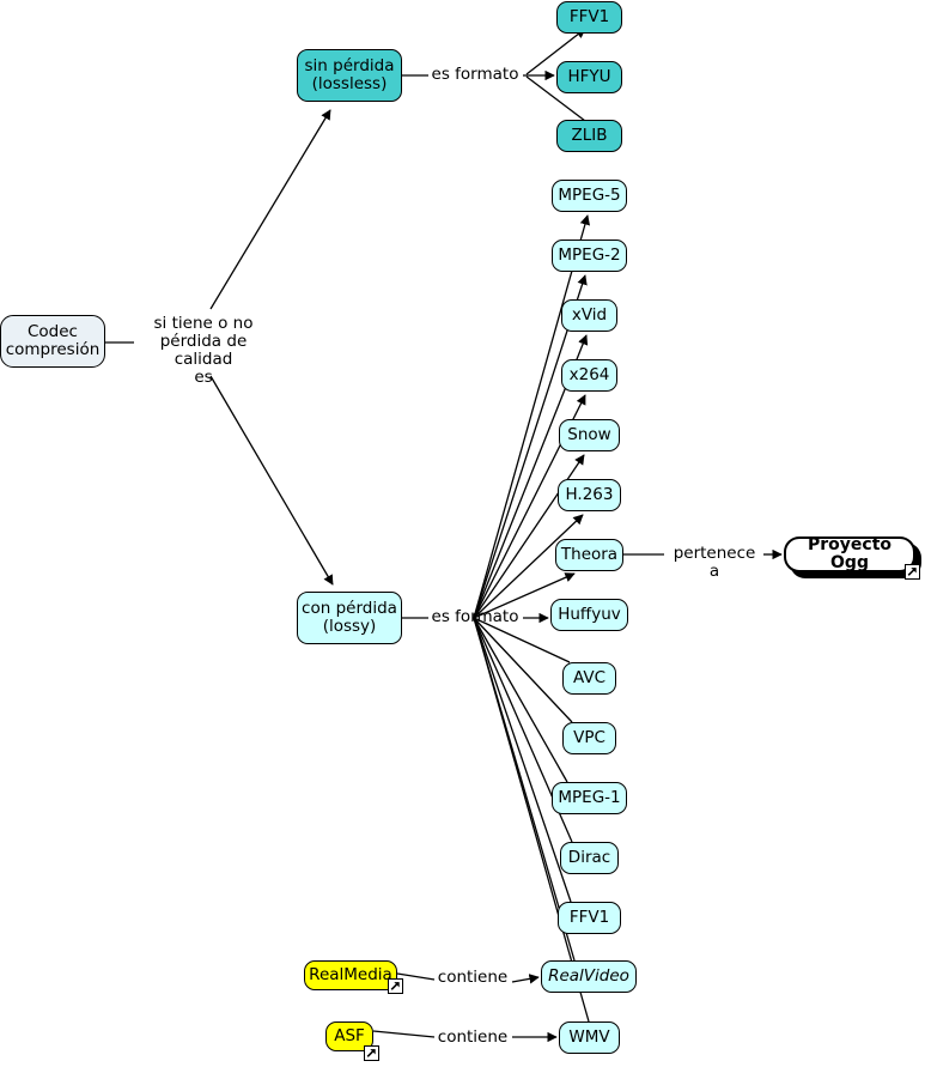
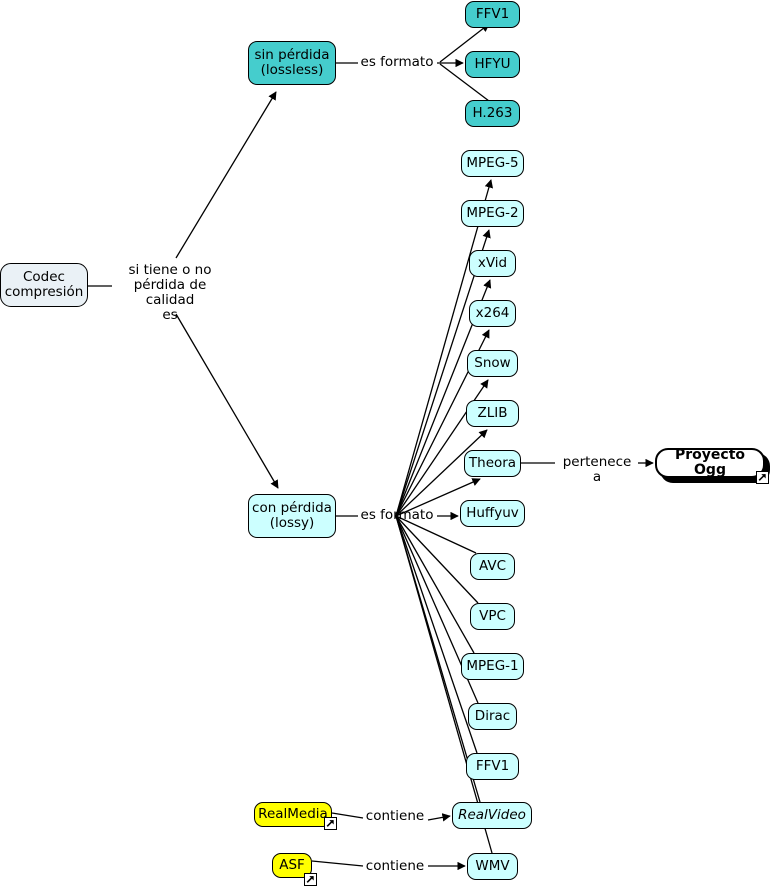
  Codec
  compresión
  sin pérdida
  (lossless)
  FFV1
  HFYU
- ZLIB
+ H.263
  con pérdida
  (lossy)
  MPEG-5
  MPEG-2
  xVid
  x264
  Snow
- H.263
+ ZLIB
  Theora
  Huffyuv
  AVC
  VPC
  MPEG-1
  Dirac
  FFV1
  RealVideo
  WMV
  RealMedia
  ASF
  Proyecto Ogg
  si tiene o no
  pérdida de calidad
  es
  es formato
  es formato
  pertenece a
  contiene
  contiene
